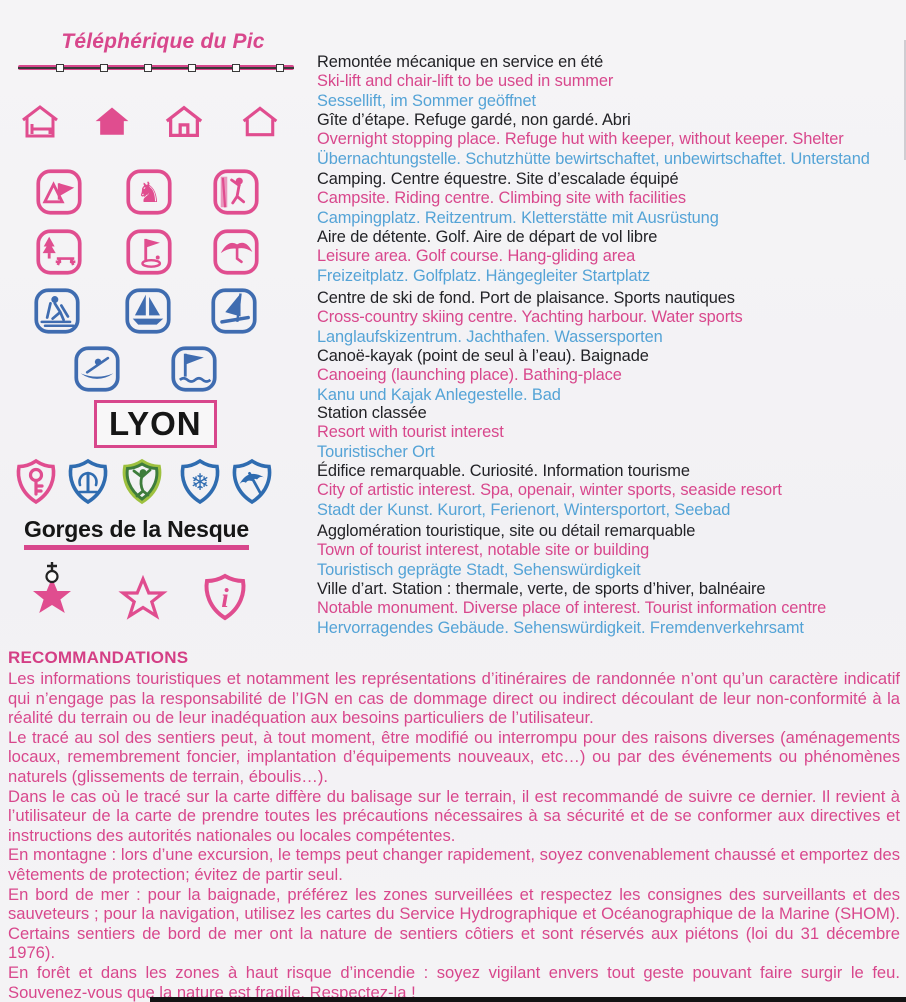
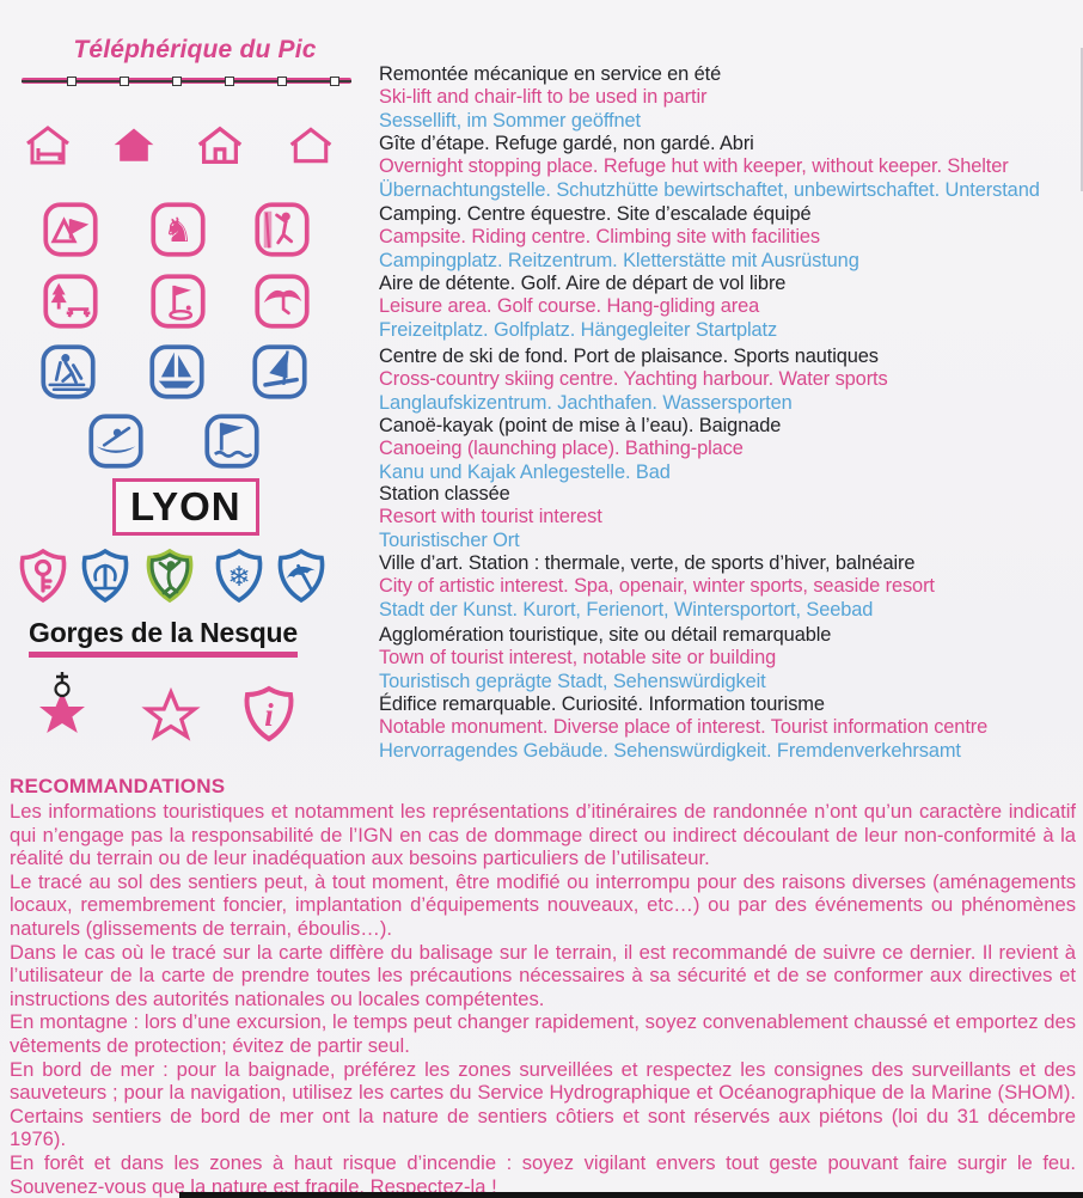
  Téléphérique du Pic
  ♞
  LYON
  ❄
  Gorges de la Nesque
  i
  Remontée mécanique en service en été
- Ski-lift and chair-lift to be used in summer
+ Ski-lift and chair-lift to be used in partir
  Sessellift, im Sommer geöffnet
  Gîte d’étape. Refuge gardé, non gardé. Abri
  Overnight stopping place. Refuge hut with keeper, without keeper. Shelter
  Übernachtungstelle. Schutzhütte bewirtschaftet, unbewirtschaftet. Unterstand
  Camping. Centre équestre. Site d’escalade équipé
  Campsite. Riding centre. Climbing site with facilities
  Campingplatz. Reitzentrum. Kletterstätte mit Ausrüstung
  Aire de détente. Golf. Aire de départ de vol libre
  Leisure area. Golf course. Hang-gliding area
  Freizeitplatz. Golfplatz. Hängegleiter Startplatz
  Centre de ski de fond. Port de plaisance. Sports nautiques
  Cross-country skiing centre. Yachting harbour. Water sports
  Langlaufskizentrum. Jachthafen. Wassersporten
- Canoë-kayak (point de seul à l’eau). Baignade
+ Canoë-kayak (point de mise à l’eau). Baignade
  Canoeing (launching place). Bathing-place
  Kanu und Kajak Anlegestelle. Bad
  Station classée
  Resort with tourist interest
  Touristischer Ort
- Édifice remarquable. Curiosité. Information tourisme
+ Ville d’art. Station : thermale, verte, de sports d’hiver, balnéaire
  City of artistic interest. Spa, openair, winter sports, seaside resort
  Stadt der Kunst. Kurort, Ferienort, Wintersportort, Seebad
  Agglomération touristique, site ou détail remarquable
  Town of tourist interest, notable site or building
  Touristisch geprägte Stadt, Sehenswürdigkeit
- Ville d’art. Station : thermale, verte, de sports d’hiver, balnéaire
+ Édifice remarquable. Curiosité. Information tourisme
  Notable monument. Diverse place of interest. Tourist information centre
  Hervorragendes Gebäude. Sehenswürdigkeit. Fremdenverkehrsamt
  RECOMMANDATIONS
  Les informations touristiques et notamment les représentations d’itinéraires de randonnée n’ont qu’un caractère indicatif qui n’engage pas la responsabilité de l’IGN en cas de dommage direct ou indirect découlant de leur non-conformité à la réalité du terrain ou de leur inadéquation aux besoins particuliers de l’utilisateur.
  Le tracé au sol des sentiers peut, à tout moment, être modifié ou interrompu pour des raisons diverses (aménagements locaux, remembrement foncier, implantation d’équipements nouveaux, etc…) ou par des événements ou phénomènes naturels (glissements de terrain, éboulis…).
  Dans le cas où le tracé sur la carte diffère du balisage sur le terrain, il est recommandé de suivre ce dernier. Il revient à l’utilisateur de la carte de prendre toutes les précautions nécessaires à sa sécurité et de se conformer aux directives et instructions des autorités nationales ou locales compétentes.
  En montagne : lors d’une excursion, le temps peut changer rapidement, soyez convenablement chaussé et emportez des vêtements de protection; évitez de partir seul.
  En bord de mer : pour la baignade, préférez les zones surveillées et respectez les consignes des surveillants et des sauveteurs ; pour la navigation, utilisez les cartes du Service Hydrographique et Océanographique de la Marine (SHOM). Certains sentiers de bord de mer ont la nature de sentiers côtiers et sont réservés aux piétons (loi du 31 décembre 1976).
  En forêt et dans les zones à haut risque d’incendie : soyez vigilant envers tout geste pouvant faire surgir le feu. Souvenez-vous que la nature est fragile. Respectez-la !
